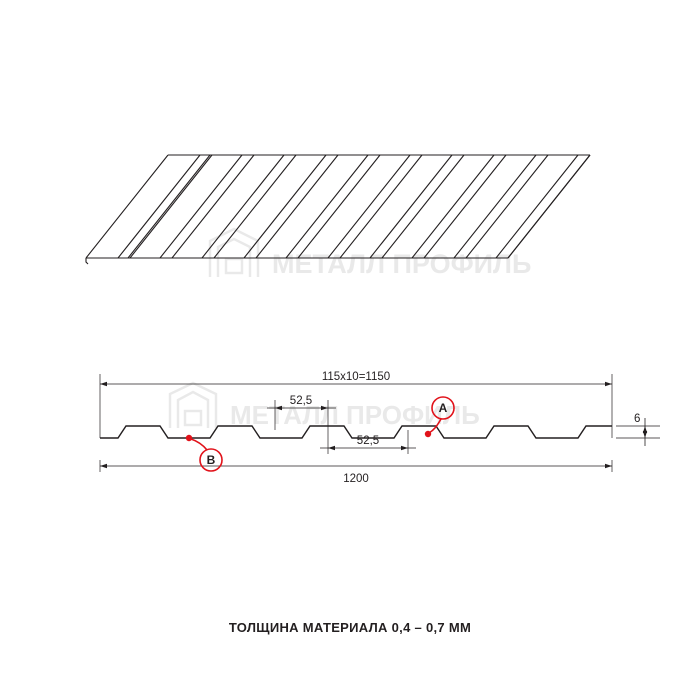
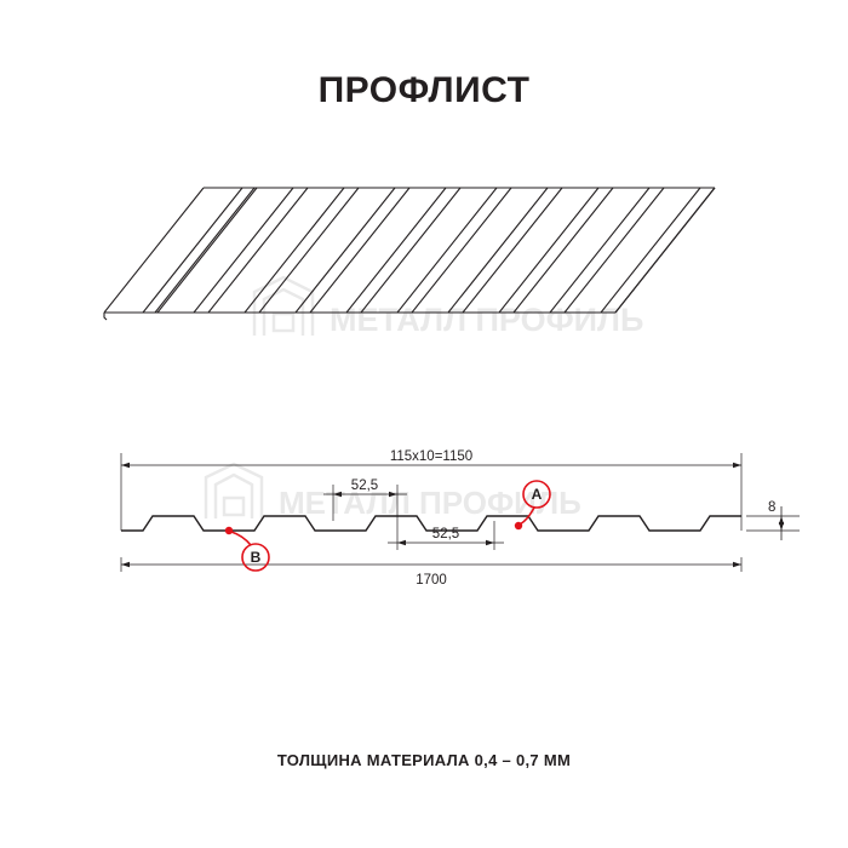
+ ПРОФЛИСТ
  МЕТАЛЛ ПРОФИЛЬ
  МЕТАЛЛ ПРОФИЬ
  115x10=1150
  52,5
  52,5
- 6
+ 8
- 1200
+ 1700
  A
  B
  ТОЛЩИНА МАТЕРИАЛА 0,4 – 0,7 ММ
